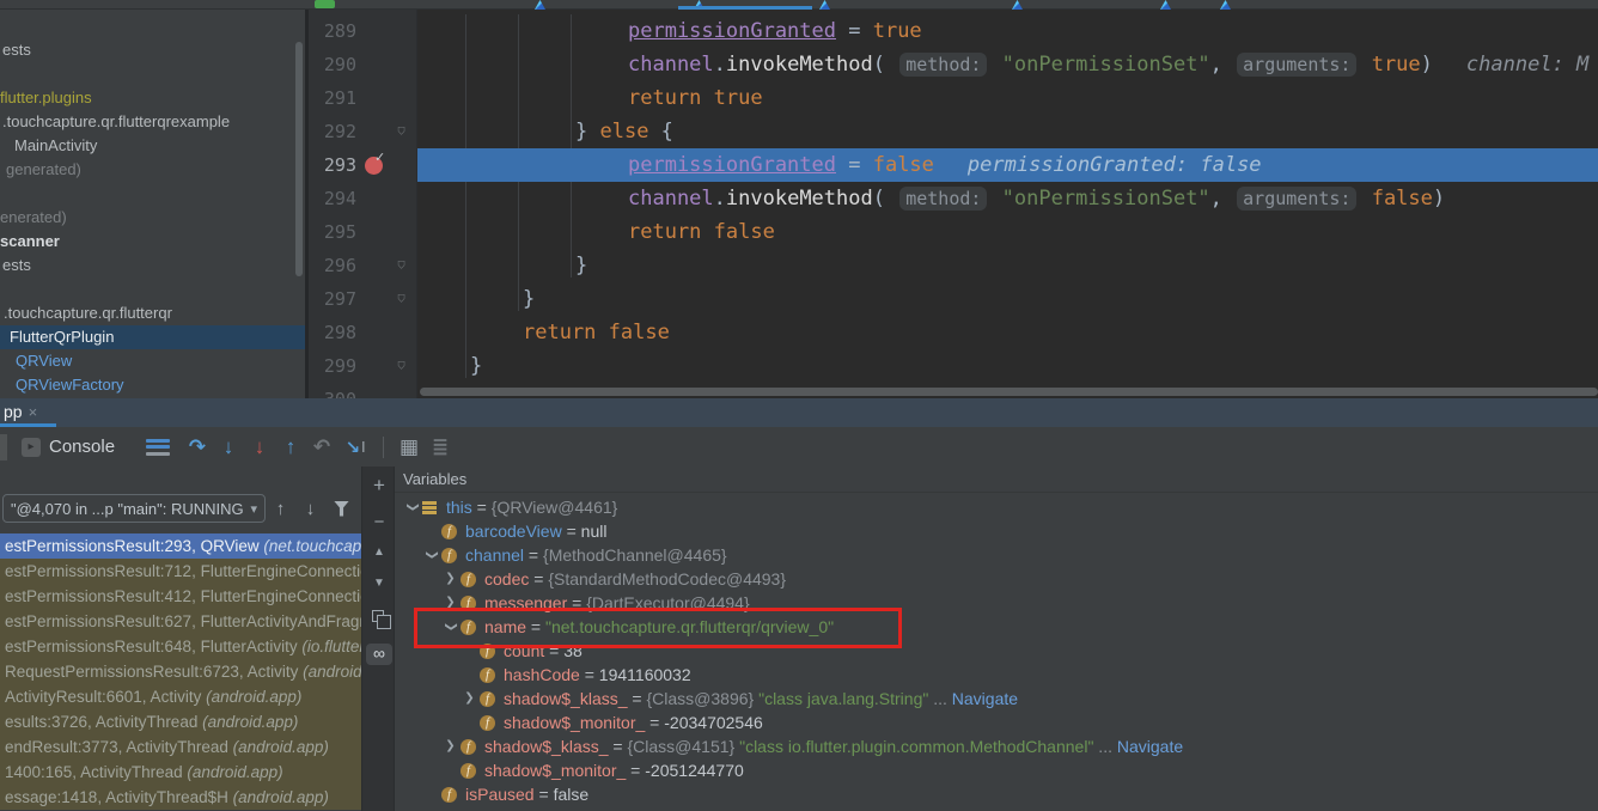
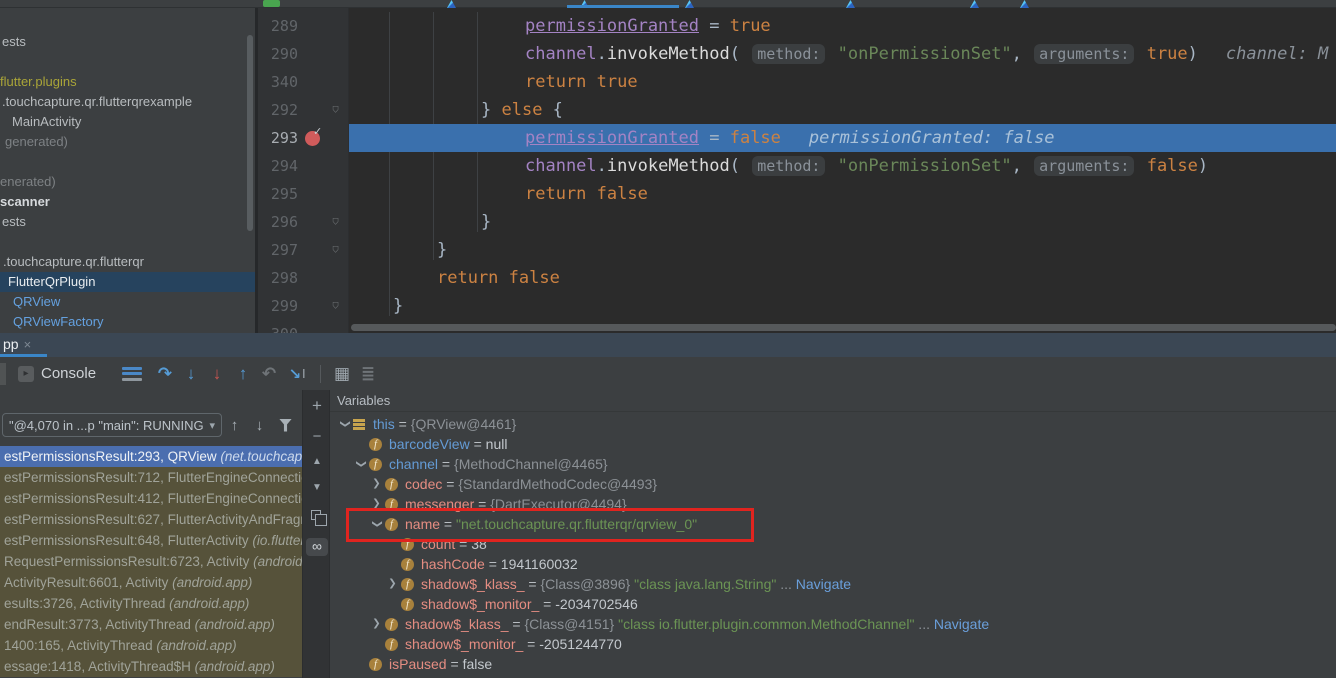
  ests
  flutter.plugins
  .touchcapture.qr.flutterqrexample
  MainActivity
  generated)
  enerated)
  scanner
  ests
  .touchcapture.qr.flutterqr
  FlutterQrPlugin
  QRView
  QRViewFactory
  289
  permissionGranted = true
  290
  channel.invokeMethod( method: "onPermissionSet", arguments: true) channel: M
- 291
+ 340
  return true
  292
  } else {
  293
  ✓
  permissionGranted = false permissionGranted: false
  294
  channel.invokeMethod( method: "onPermissionSet", arguments: false)
  295
  return false
  296
  }
  297
  }
  298
  return false
  299
  }
  pp ×
  ▸
  Console
  ↷
  ↓
  ↓
  ↑
  ↶
  ↘
  I
  ▦
  ≣
  "@4,070 in ...p "main": RUNNING
  ▾
  ↑
  ↓
  estPermissionsResult:293, QRView (net.touchcap
  estPermissionsResult:712, FlutterEngineConnecti
  estPermissionsResult:412, FlutterEngineConnecti
  estPermissionsResult:627, FlutterActivityAndFrag
  estPermissionsResult:648, FlutterActivity (io.flutte
  RequestPermissionsResult:6723, Activity (android
  ActivityResult:6601, Activity (android.app)
  esults:3726, ActivityThread (android.app)
  endResult:3773, ActivityThread (android.app)
  1400:165, ActivityThread (android.app)
  essage:1418, ActivityThread$H (android.app)
  +
  −
  ▲
  ▼
  ∞
  Variables
  this
  =
  {QRView@4461}
  barcodeView
  =
  null
  channel
  =
  {MethodChannel@4465}
  ❯
  codec
  =
  {StandardMethodCodec@4493}
  ❯
  messenger
  =
  {DartExecutor@4494}
  name
  =
  "net.touchcapture.qr.flutterqr/qrview_0"
  count
  =
  38
  hashCode
  =
  1941160032
  ❯
  shadow$_klass_
  =
  {Class@3896}
  "class java.lang.String"
  ...
  Navigate
  shadow$_monitor_
  =
  -2034702546
  ❯
  shadow$_klass_
  =
  {Class@4151}
  "class io.flutter.plugin.common.MethodChannel"
  ...
  Navigate
  shadow$_monitor_
  =
  -2051244770
  isPaused
  =
  false
